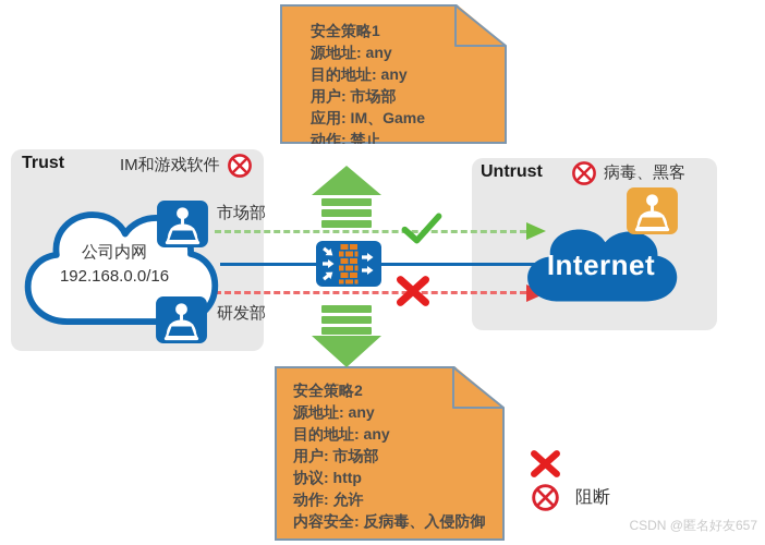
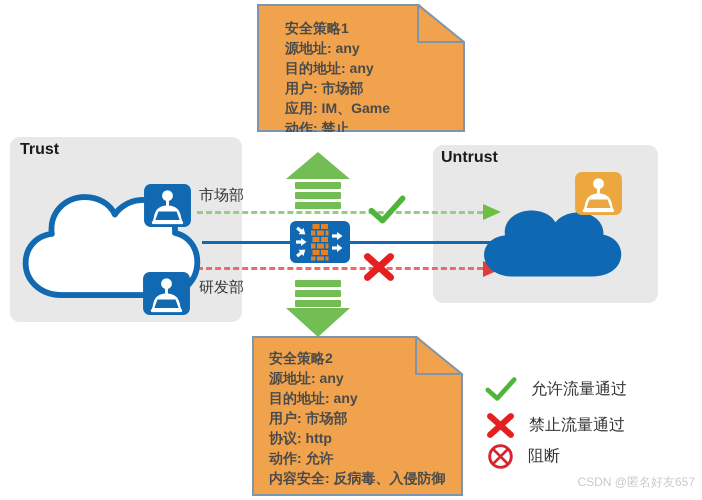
  Trust
  Untrust
- IM和游戏软件
- 病毒、黑客
- 公司内网
- 192.168.0.0/16
- Internet
  市场部
  研发部
  安全策略1
  源地址: any
  目的地址: any
  用户: 市场部
  应用: IM、Game
  动作: 禁止
  安全策略2
  源地址: any
  目的地址: any
  用户: 市场部
  协议: http
  动作: 允许
  内容安全: 反病毒、入侵防御
+ 允许流量通过
+ 禁止流量通过
  阻断
  CSDN @匿名好友657
